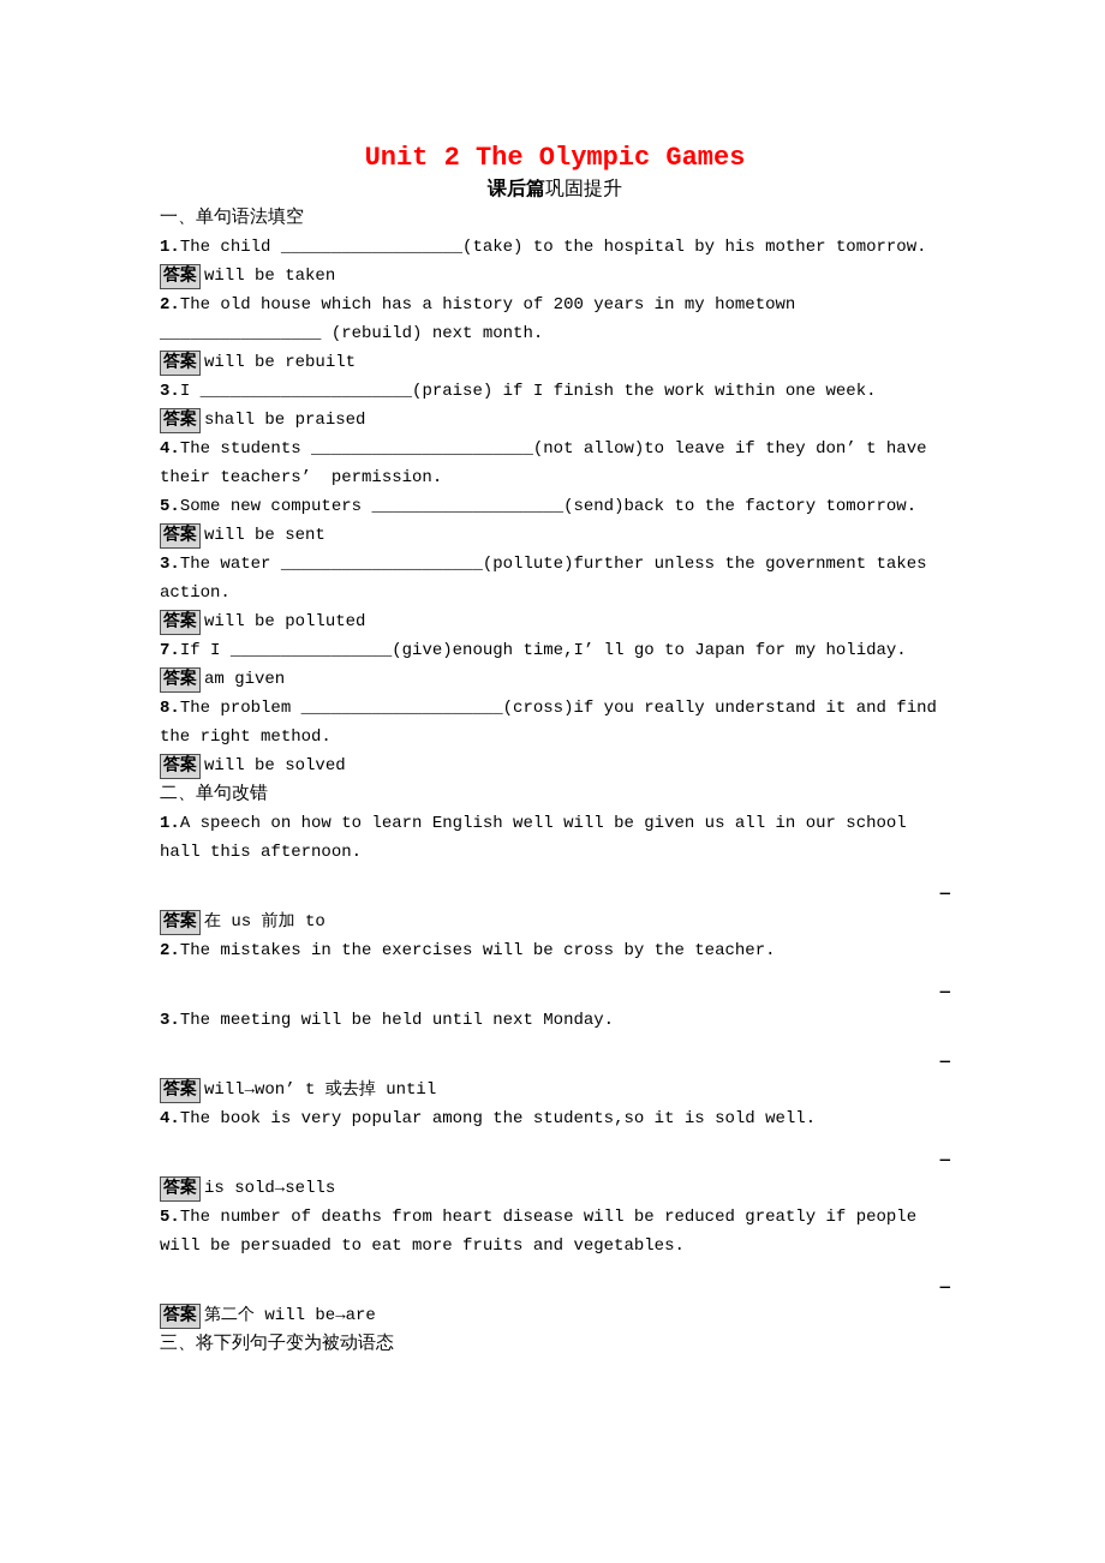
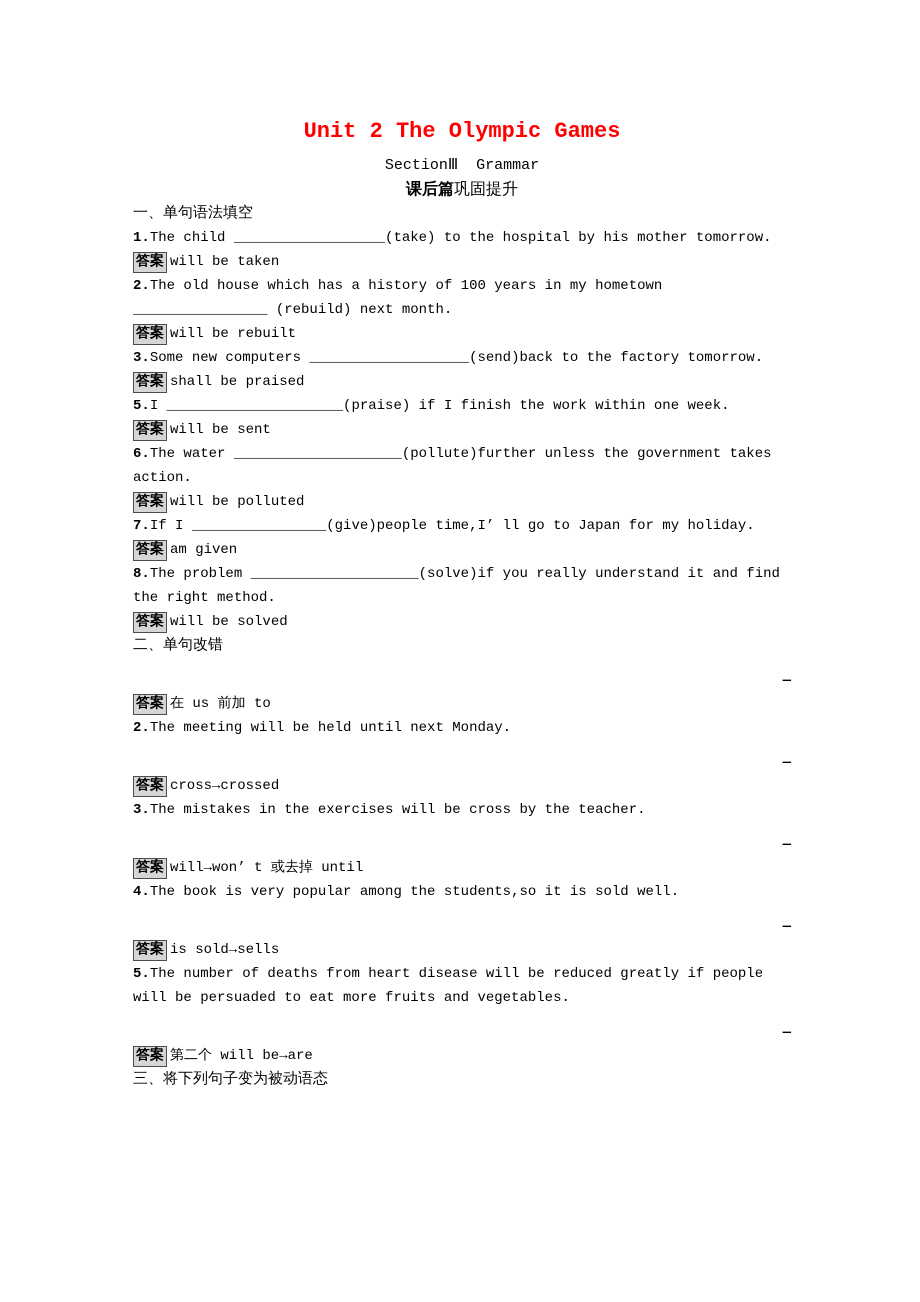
  Unit 2 The Olympic Games
+ SectionⅢ Grammar
  课后篇巩固提升
  一、单句语法填空
  1.The child __________________(take) to the hospital by his mother tomorrow.
  答案 will be taken
- 2.The old house which has a history of 200 years in my hometown ________________ (rebuild) next month.
+ 2.The old house which has a history of 100 years in my hometown ________________ (rebuild) next month.
  答案 will be rebuilt
- 3.I _____________________(praise) if I finish the work within one week.
+ 3.Some new computers ___________________(send)back to the factory tomorrow.
  答案 shall be praised
- 4.The students ______________________(not allow)to leave if they don’ t have their teachers’ permission.
- 5.Some new computers ___________________(send)back to the factory tomorrow.
+ 5.I _____________________(praise) if I finish the work within one week.
  答案 will be sent
- 3.The water ____________________(pollute)further unless the government takes action.
+ 6.The water ____________________(pollute)further unless the government takes action.
  答案 will be polluted
- 7.If I ________________(give)enough time,I’ ll go to Japan for my holiday.
+ 7.If I ________________(give)people time,I’ ll go to Japan for my holiday.
  答案 am given
- 8.The problem ____________________(cross)if you really understand it and find the right method.
+ 8.The problem ____________________(solve)if you really understand it and find the right method.
  答案 will be solved
  二、单句改错
- 1.A speech on how to learn English well will be given us all in our school hall this afternoon.
  —
  答案 在 us 前加 to
- 2.The mistakes in the exercises will be cross by the teacher.
+ 2.The meeting will be held until next Monday.
  —
+ 答案 cross→crossed
- 3.The meeting will be held until next Monday.
+ 3.The mistakes in the exercises will be cross by the teacher.
  —
  答案 will→won’ t 或去掉 until
  4.The book is very popular among the students,so it is sold well.
  —
  答案 is sold→sells
  5.The number of deaths from heart disease will be reduced greatly if people will be persuaded to eat more fruits and vegetables.
  —
  答案 第二个 will be→are
  三、将下列句子变为被动语态
